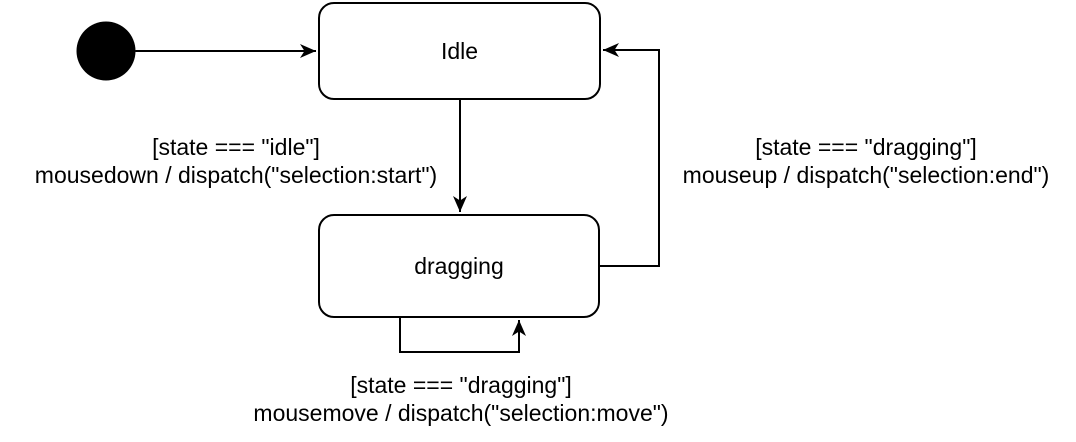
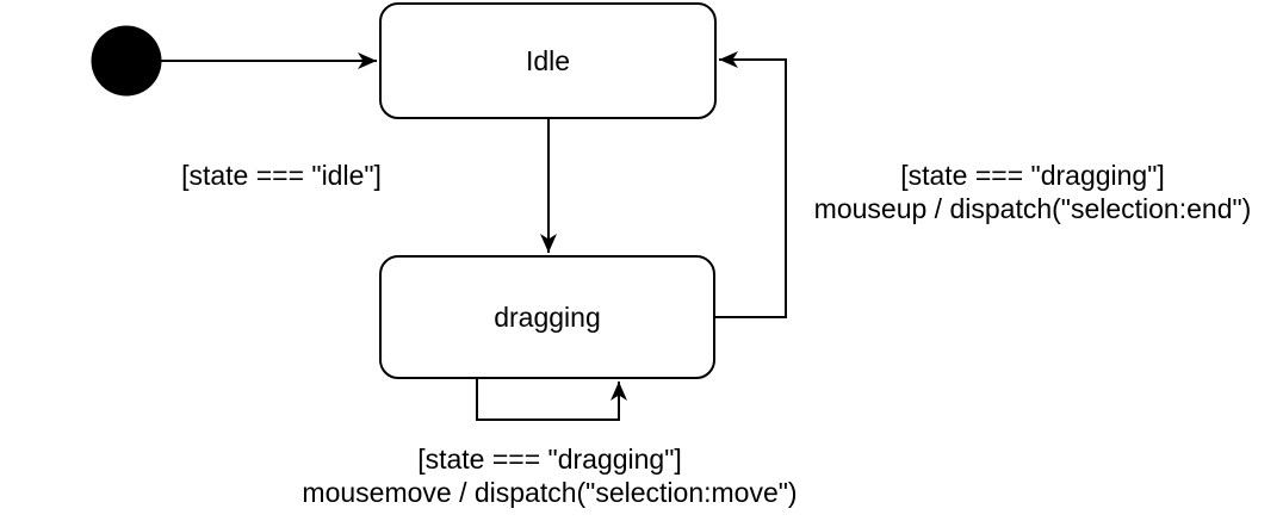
  Idle
  dragging
  [state === "idle"]
- mousedown / dispatch("selection:start")
  [state === "dragging"]
  mouseup / dispatch("selection:end")
  [state === "dragging"]
  mousemove / dispatch("selection:move")
